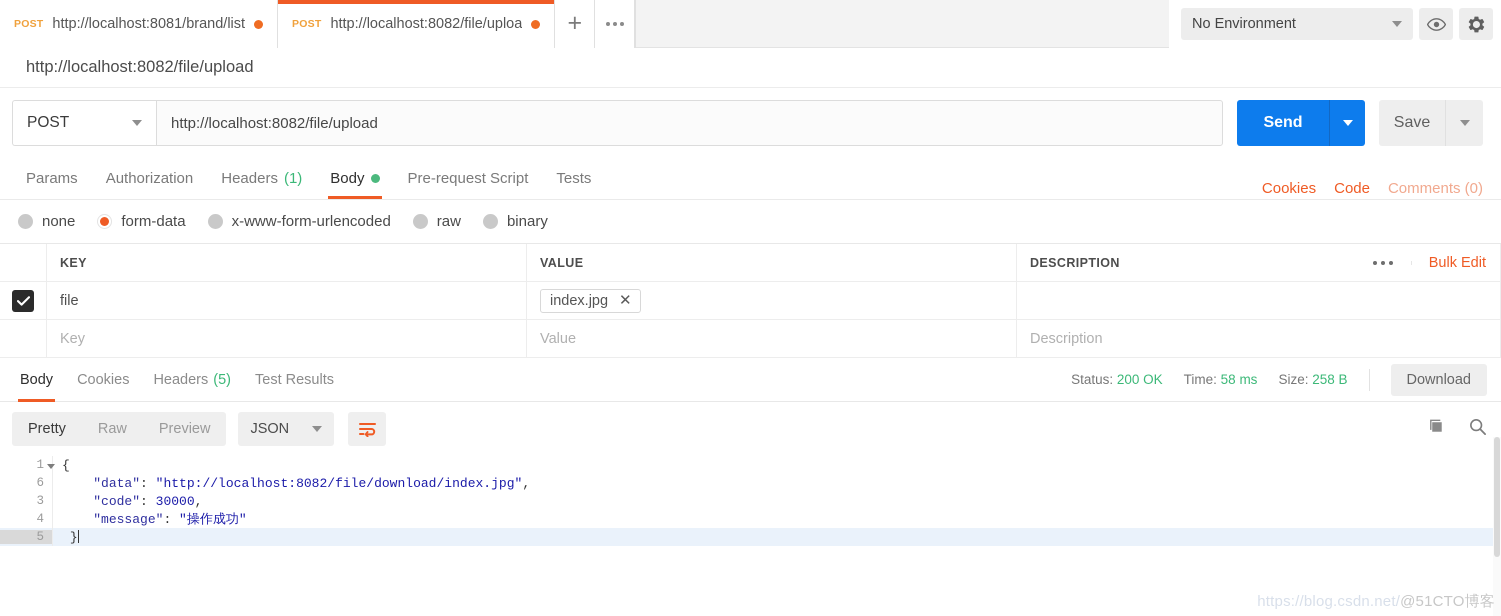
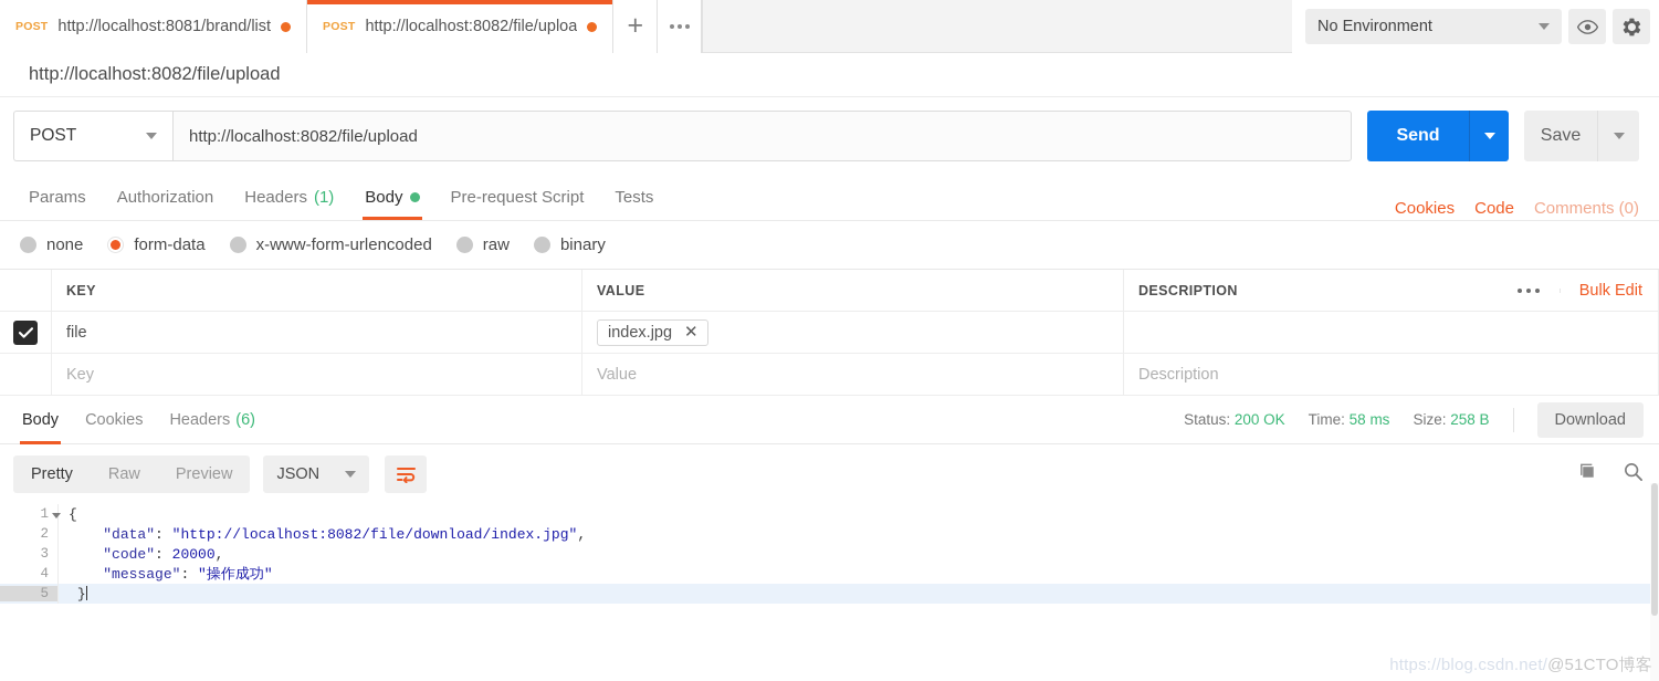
  POST
  http://localhost:8081/brand/list
  POST
  http://localhost:8082/file/uploa
  +
  No Environment
  http://localhost:8082/file/upload
  POST
  http://localhost:8082/file/upload
  Send
  Save
  Params
  Authorization
  Headers
  (1)
  Body
  Pre-request Script
  Tests
  Cookies
  Code
  Comments (0)
  none
  form-data
  x-www-form-urlencoded
  raw
  binary
  KEY
  VALUE
  DESCRIPTION
  Bulk Edit
  file
  index.jpg
  ✕
  Key
  Value
  Description
  Body
  Cookies
  Headers
- (5)
+ (6)
- Test Results
  Status: 200 OK
  Time: 58 ms
  Size: 258 B
  Download
  Pretty
  Raw
  Preview
  JSON
  1
  {
- 6
+ 2
  "data": "http://localhost:8082/file/download/index.jpg",
  3
- "code": 30000,
+ "code": 20000,
  4
  "message": "操作成功"
  5
  }
  https://blog.csdn.net/@51CTO博客
